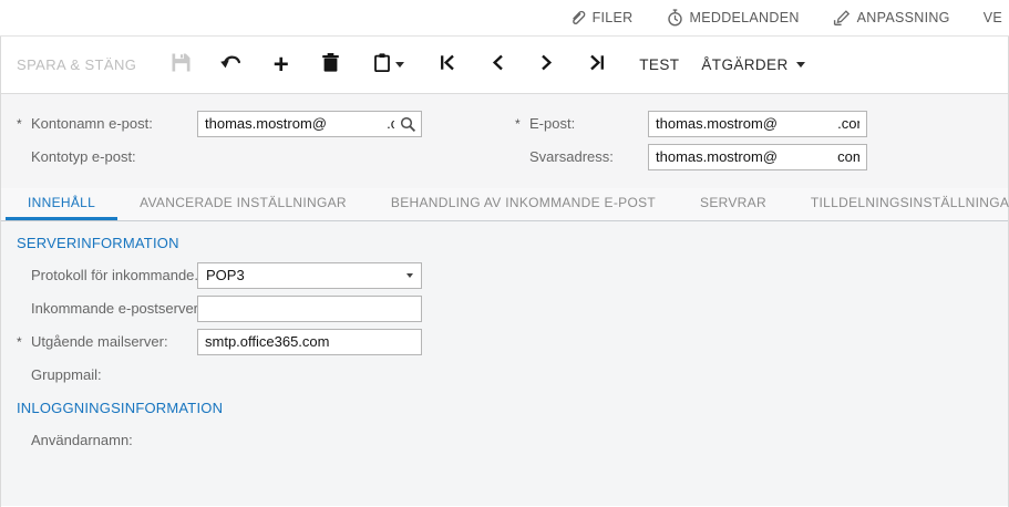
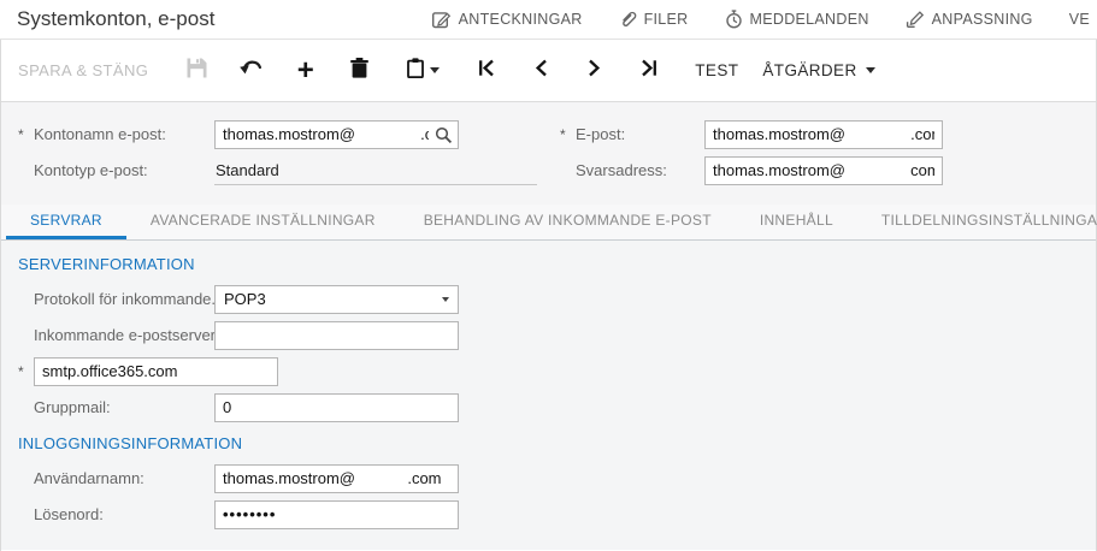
+ Systemkonton, e-post
+ ANTECKNINGAR
  FILER
  MEDDELANDEN
  ANPASSNING
  VE
  SPARA & STÄNG
  +
  TEST
  ÅTGÄRDER
  *
  Kontonamn e-post:
  thomas.mostrom@ .
  Kontotyp e-post:
+ Standard
  *
  E-post:
  thomas.mostrom@ .co
  Svarsadress:
  thomas.mostrom@ com
- INNEHÅLL
+ SERVRAR
  AVANCERADE INSTÄLLNINGAR
  BEHANDLING AV INKOMMANDE E-POST
- SERVRAR
+ INNEHÅLL
  TILLDELNINGSINSTÄLLNINGA
  SERVERINFORMATION
  Protokoll för inkommande
  POP3
  Inkommande e-postserver
  *
- Utgående mailserver:
  smtp.office365.com
  Gruppmail:
+ 0
  INLOGGNINGSINFORMATION
  Användarnamn:
+ thomas.mostrom@ .com
+ Lösenord:
+ ••••••••
